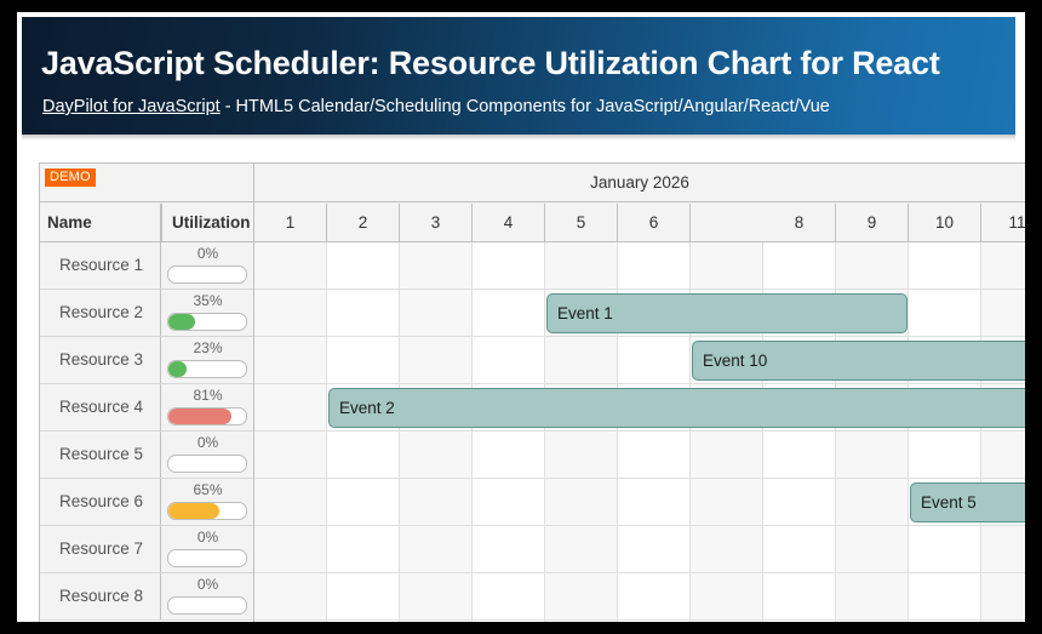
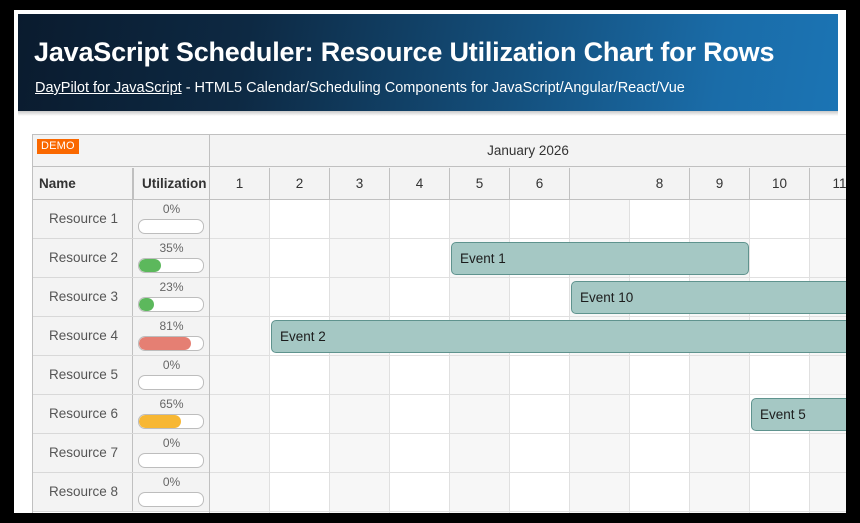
- JavaScript Scheduler: Resource Utilization Chart for React
+ JavaScript Scheduler: Resource Utilization Chart for Rows
  DayPilot for JavaScript - HTML5 Calendar/Scheduling Components for JavaScript/Angular/React/Vue
  DEMO
  Name
  Utilization
  January 2026
  1
  2
  3
  4
  5
  6
  8
  9
  10
  11
  Resource 1
  0%
  Resource 2
  35%
  Resource 3
  23%
  Resource 4
  81%
  Resource 5
  0%
  Resource 6
  65%
  Resource 7
  0%
  Resource 8
  0%
  Event 1
  Event 10
  Event 2
  Event 5
